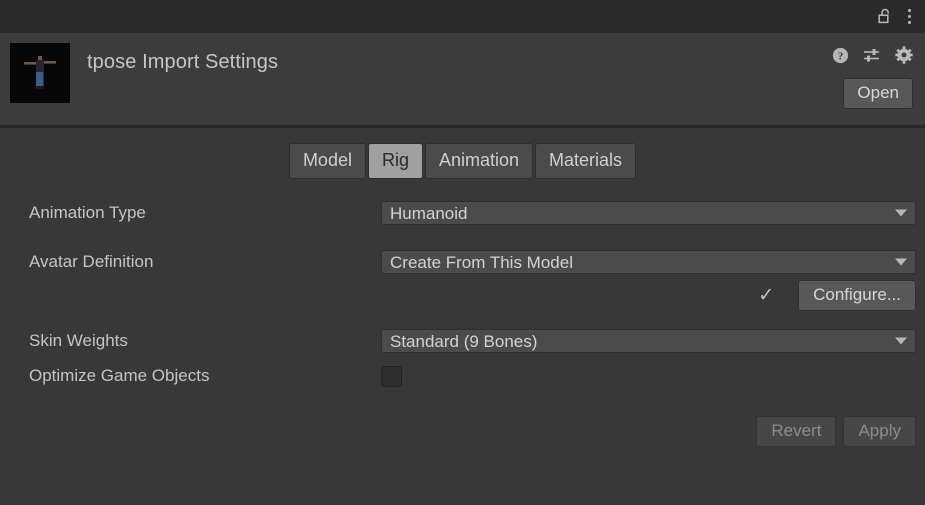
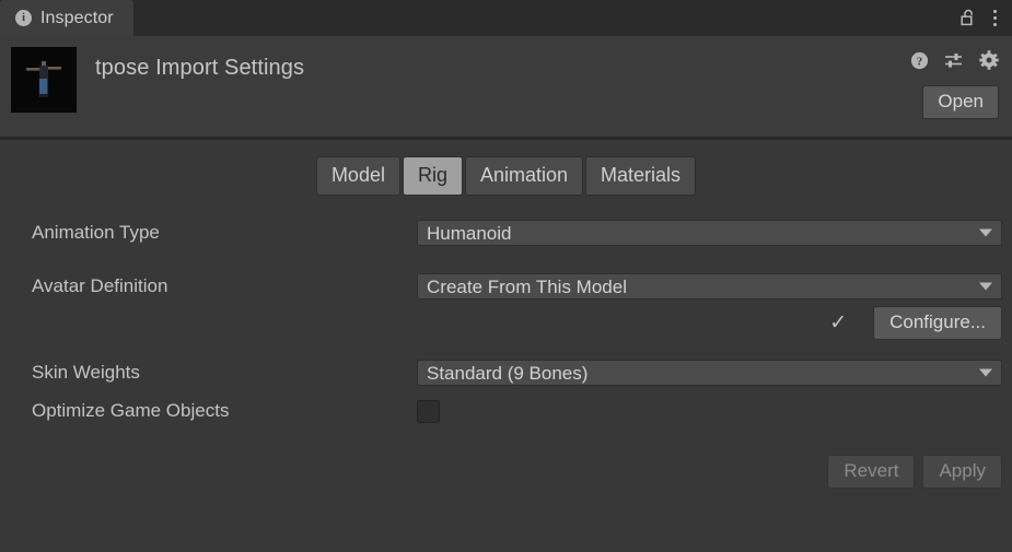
+ i
+ Inspector
  tpose Import Settings
  ?
  Open
  Model
  Rig
  Animation
  Materials
  Animation Type
  Humanoid
  Avatar Definition
  Create From This Model
  ✓
  Configure...
  Skin Weights
  Standard (9 Bones)
  Optimize Game Objects
  Revert
  Apply
